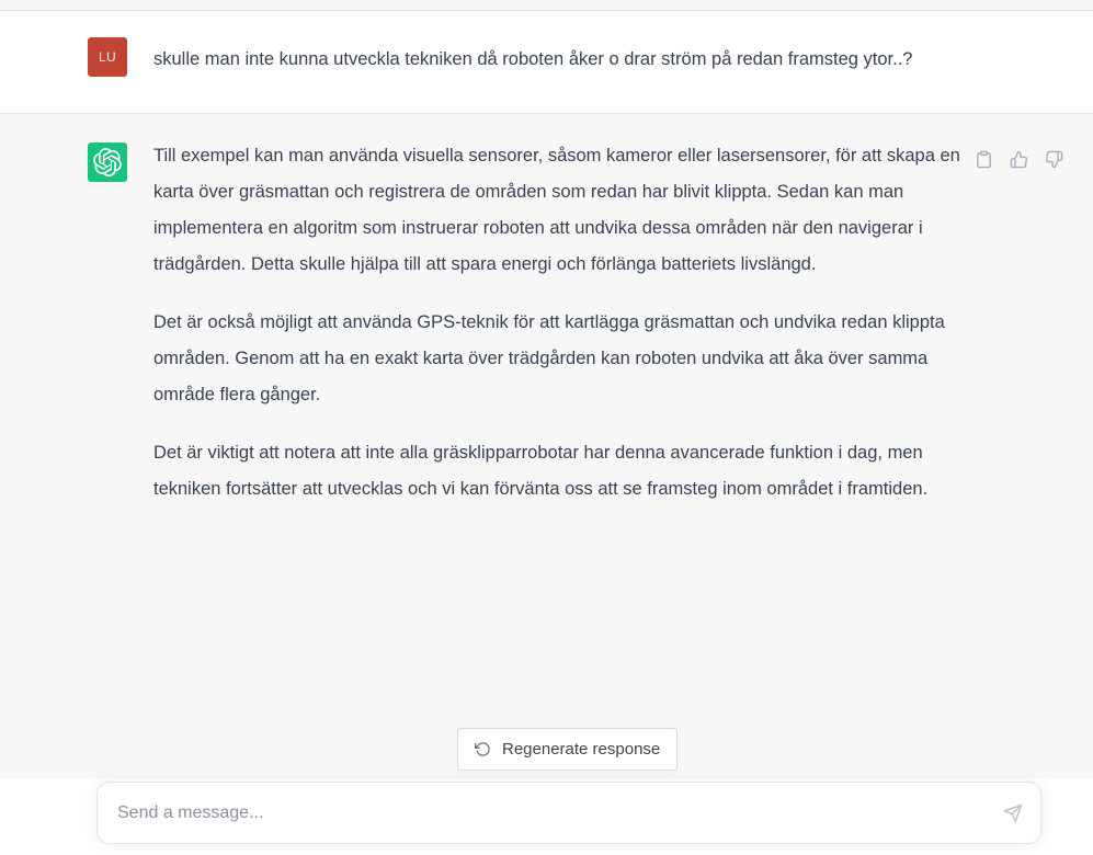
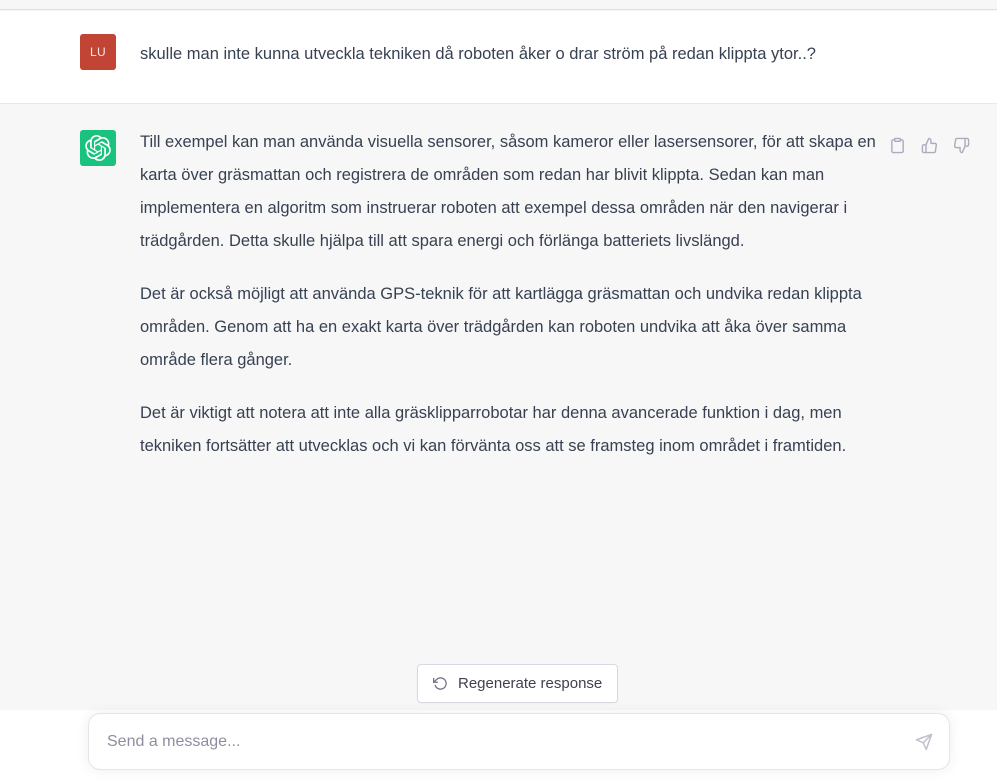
  LU
- skulle man inte kunna utveckla tekniken då roboten åker o drar ström på redan framsteg ytor..?
+ skulle man inte kunna utveckla tekniken då roboten åker o drar ström på redan klippta ytor..?
- Till exempel kan man använda visuella sensorer, såsom kameror eller lasersensorer, för att skapa en karta över gräsmattan och registrera de områden som redan har blivit klippta. Sedan kan man implementera en algoritm som instruerar roboten att undvika dessa områden när den navigerar i trädgården. Detta skulle hjälpa till att spara energi och förlänga batteriets livslängd.
+ Till exempel kan man använda visuella sensorer, såsom kameror eller lasersensorer, för att skapa en karta över gräsmattan och registrera de områden som redan har blivit klippta. Sedan kan man implementera en algoritm som instruerar roboten att exempel dessa områden när den navigerar i trädgården. Detta skulle hjälpa till att spara energi och förlänga batteriets livslängd.
  Det är också möjligt att använda GPS-teknik för att kartlägga gräsmattan och undvika redan klippta områden. Genom att ha en exakt karta över trädgården kan roboten undvika att åka över samma område flera gånger.
  Det är viktigt att notera att inte alla gräsklipparrobotar har denna avancerade funktion i dag, men tekniken fortsätter att utvecklas och vi kan förvänta oss att se framsteg inom området i framtiden.
  Regenerate response
  Send a message...
